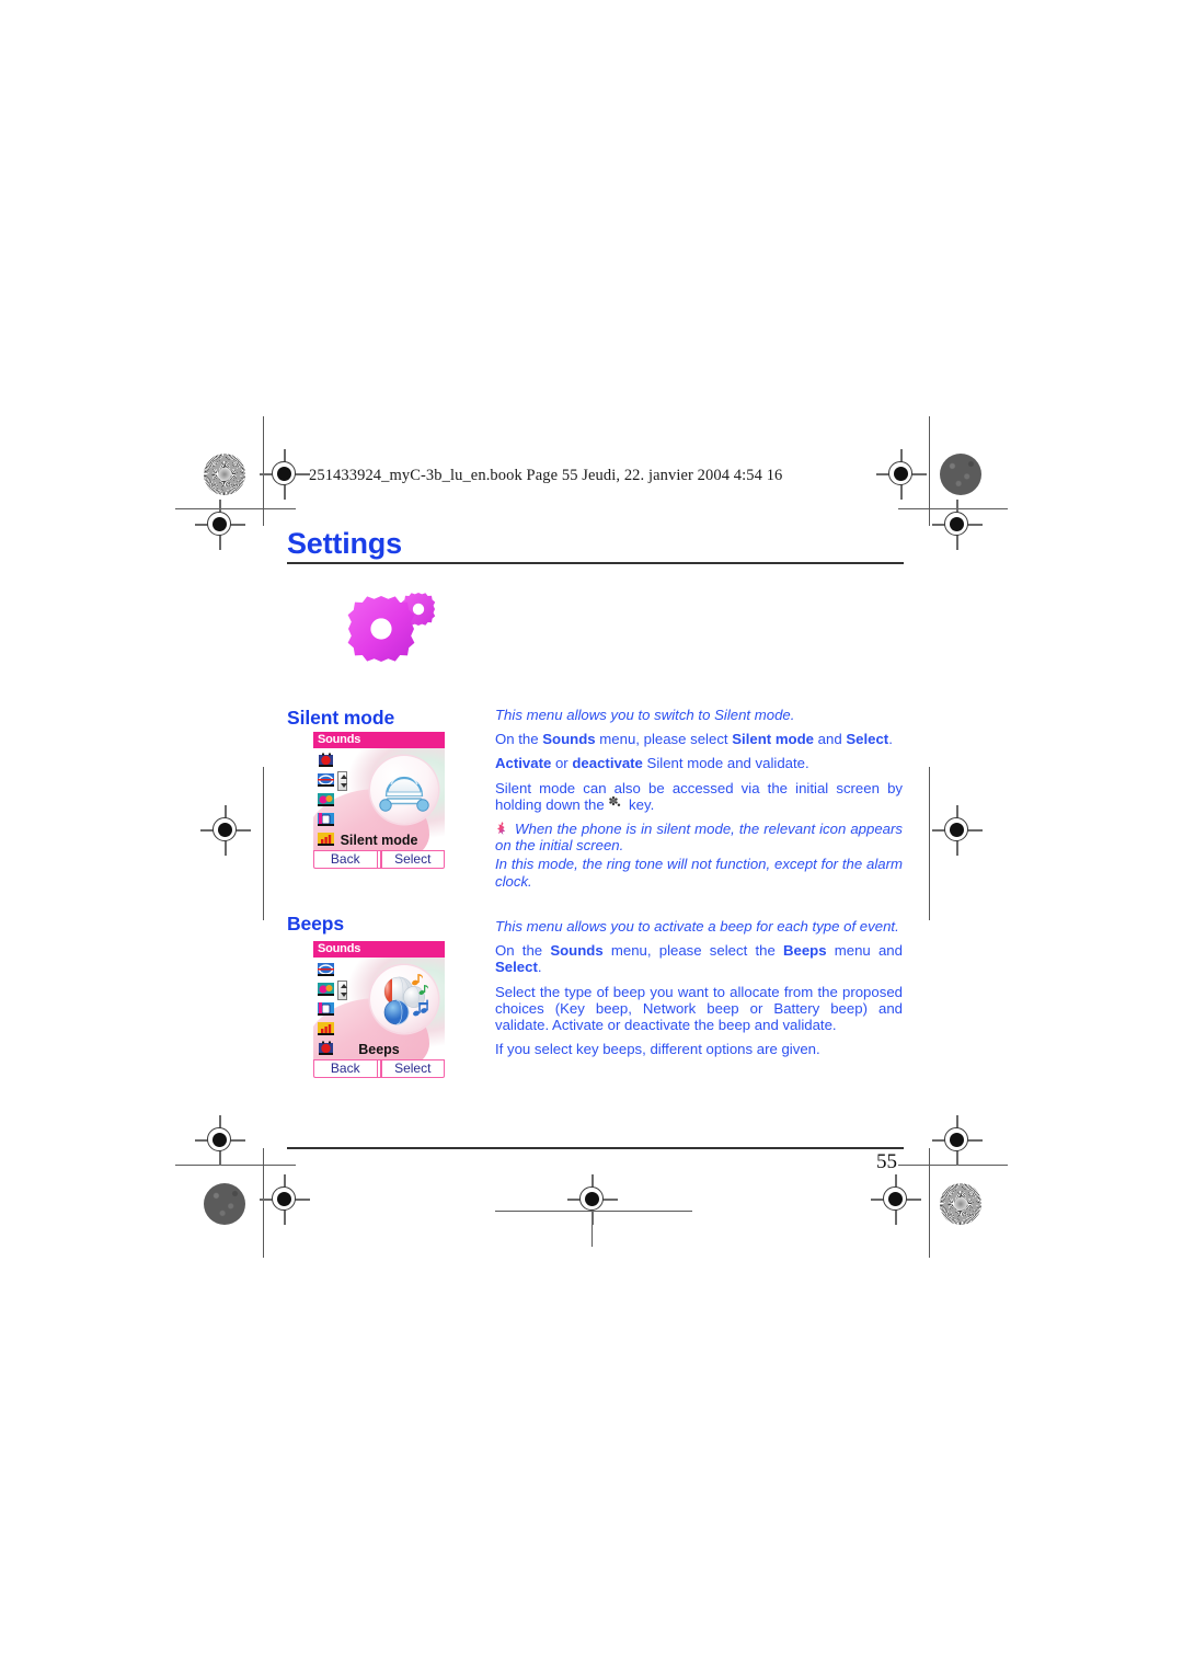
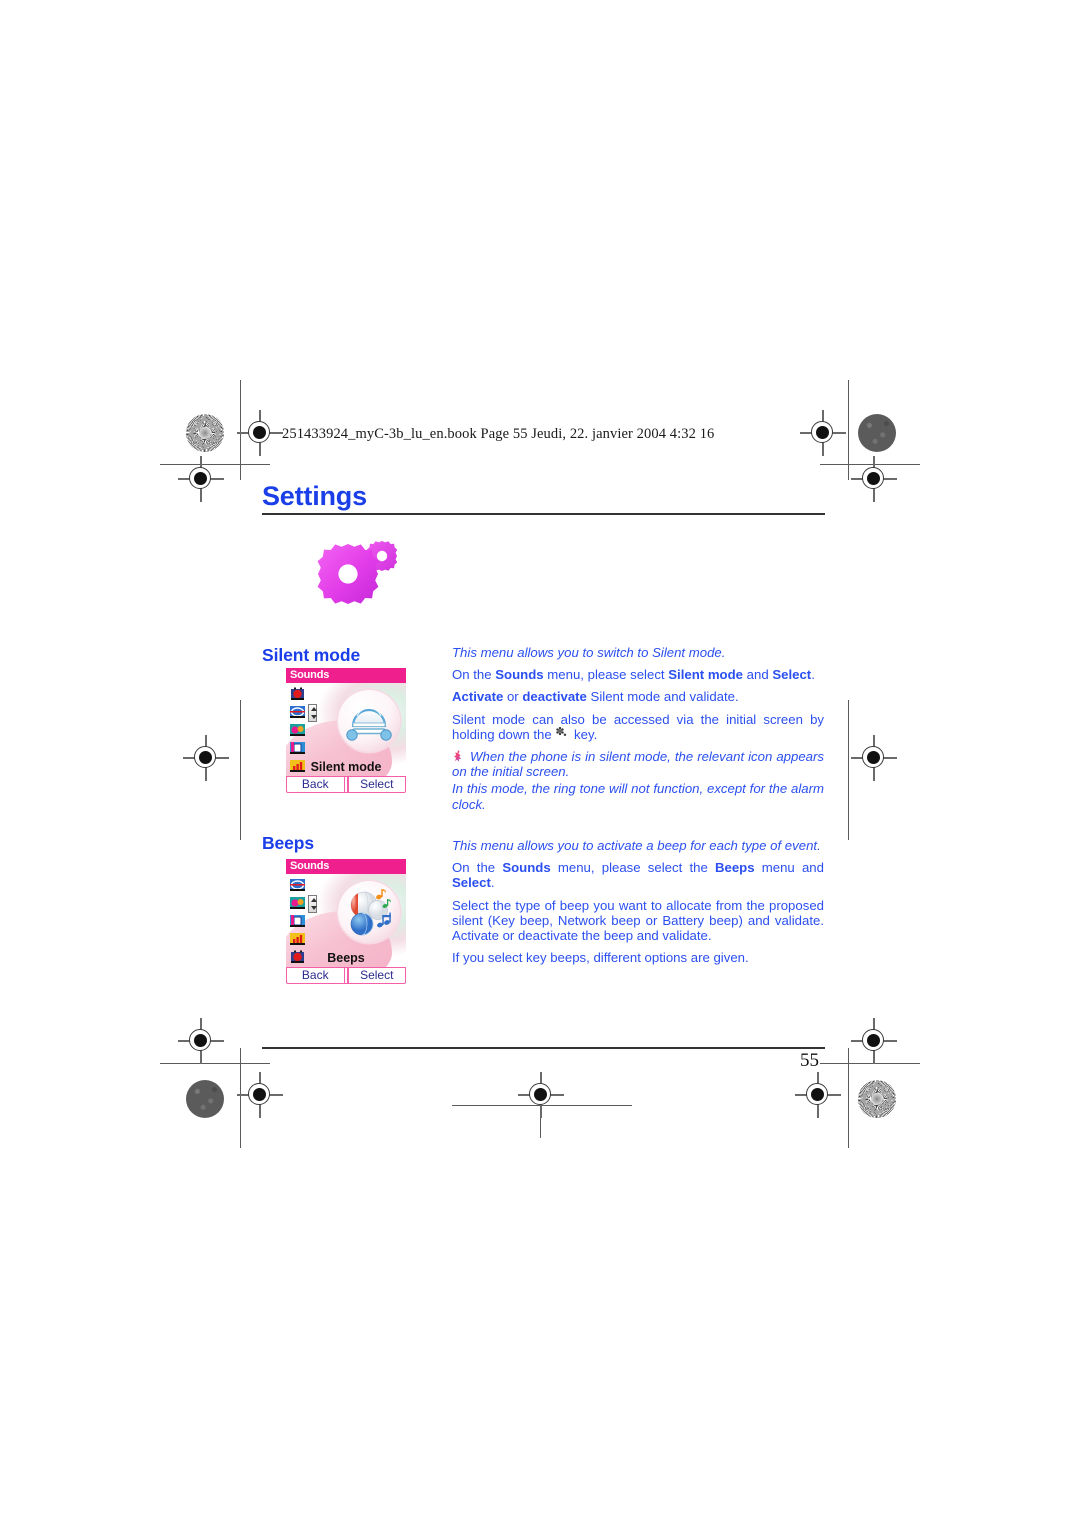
- 251433924_myC-3b_lu_en.book Page 55 Jeudi, 22. janvier 2004 4:54 16
+ 251433924_myC-3b_lu_en.book Page 55 Jeudi, 22. janvier 2004 4:32 16
  Settings
  Silent mode
  Sounds
  Silent mode
  Back
  Select
  This menu allows you to switch to Silent mode.
  On the Sounds menu, please select Silent mode and Select.
  Activate or deactivate Silent mode and validate.
  Silent mode can also be accessed via the initial screen by holding down the key.
  When the phone is in silent mode, the relevant icon appears on the initial screen.
  In this mode, the ring tone will not function, except for the alarm clock.
  Beeps
  Sounds
  Beeps
  Back
  Select
  This menu allows you to activate a beep for each type of event.
  On the Sounds menu, please select the Beeps menu and Select.
- Select the type of beep you want to allocate from the proposed choices (Key beep, Network beep or Battery beep) and validate. Activate or deactivate the beep and validate.
+ Select the type of beep you want to allocate from the proposed silent (Key beep, Network beep or Battery beep) and validate. Activate or deactivate the beep and validate.
  If you select key beeps, different options are given.
  55
